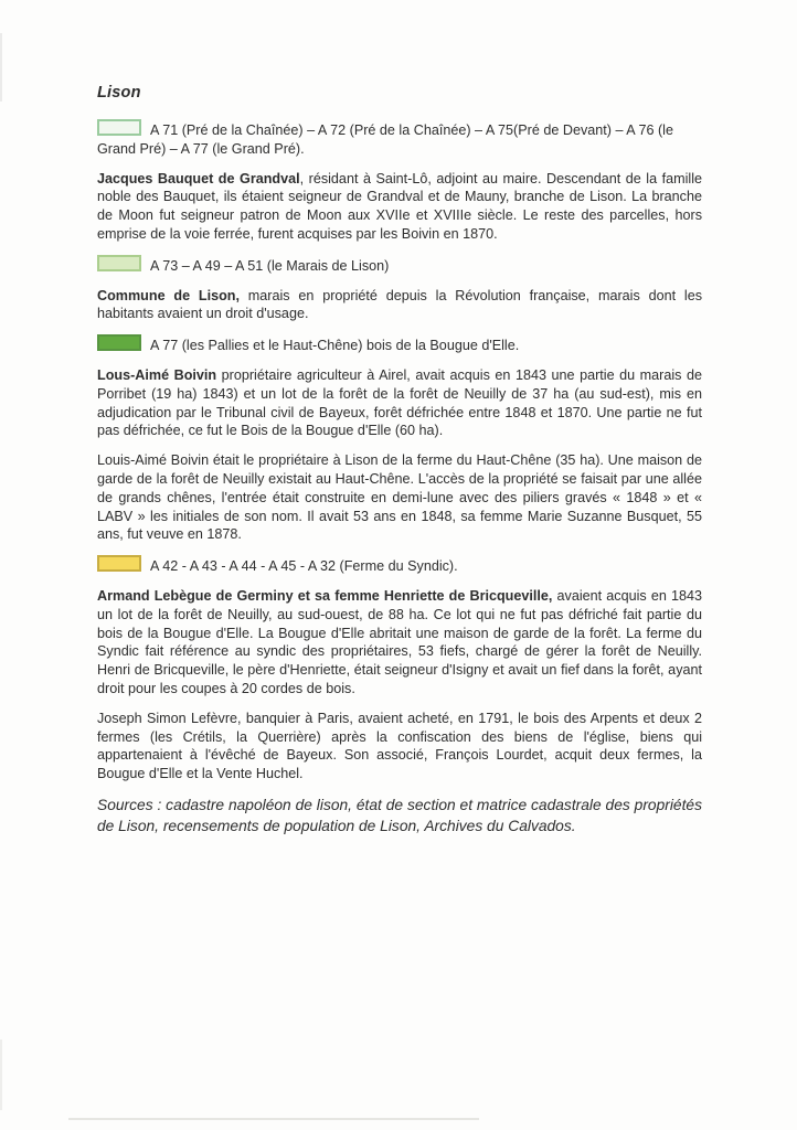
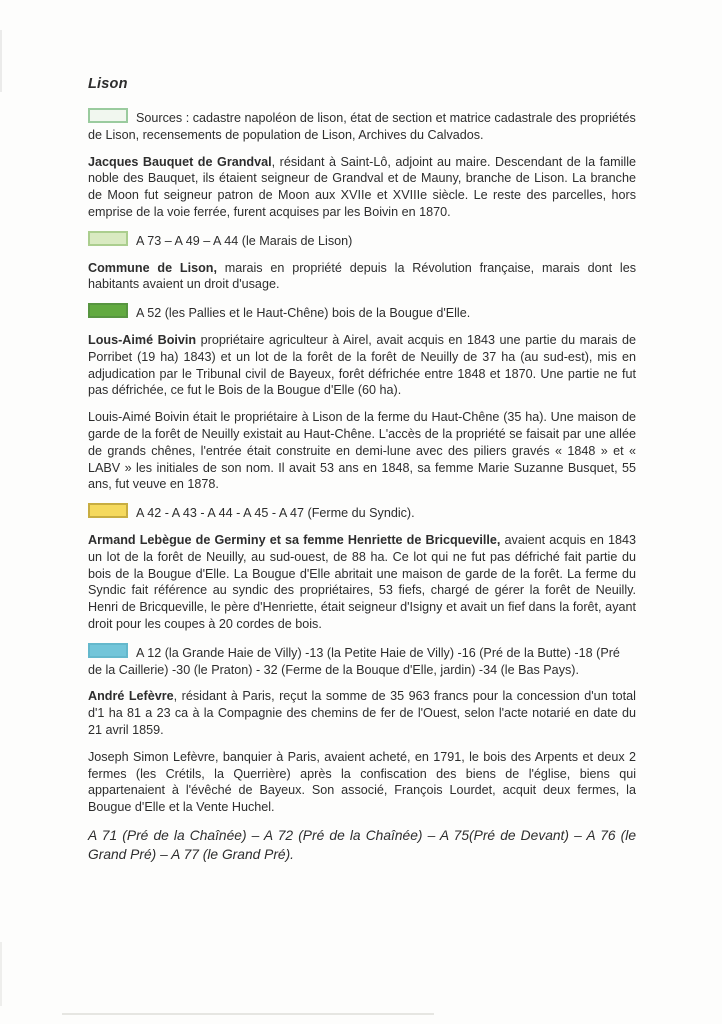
  Lison
- A 71 (Pré de la Chaînée) – A 72 (Pré de la Chaînée) – A 75(Pré de Devant) – A 76 (le Grand Pré) – A 77 (le Grand Pré).
+ Sources : cadastre napoléon de lison, état de section et matrice cadastrale des propriétés de Lison, recensements de population de Lison, Archives du Calvados.
  Jacques Bauquet de Grandval, résidant à Saint-Lô, adjoint au maire. Descendant de la famille noble des Bauquet, ils étaient seigneur de Grandval et de Mauny, branche de Lison. La branche de Moon fut seigneur patron de Moon aux XVIIe et XVIIIe siècle. Le reste des parcelles, hors emprise de la voie ferrée, furent acquises par les Boivin en 1870.
- A 73 – A 49 – A 51 (le Marais de Lison)
+ A 73 – A 49 – A 44 (le Marais de Lison)
  Commune de Lison, marais en propriété depuis la Révolution française, marais dont les habitants avaient un droit d'usage.
- A 77 (les Pallies et le Haut-Chêne) bois de la Bougue d'Elle.
+ A 52 (les Pallies et le Haut-Chêne) bois de la Bougue d'Elle.
  Lous-Aimé Boivin propriétaire agriculteur à Airel, avait acquis en 1843 une partie du marais de Porribet (19 ha) 1843) et un lot de la forêt de la forêt de Neuilly de 37 ha (au sud-est), mis en adjudication par le Tribunal civil de Bayeux, forêt défrichée entre 1848 et 1870. Une partie ne fut pas défrichée, ce fut le Bois de la Bougue d'Elle (60 ha).
  Louis-Aimé Boivin était le propriétaire à Lison de la ferme du Haut-Chêne (35 ha). Une maison de garde de la forêt de Neuilly existait au Haut-Chêne. L'accès de la propriété se faisait par une allée de grands chênes, l'entrée était construite en demi-lune avec des piliers gravés « 1848 » et « LABV » les initiales de son nom. Il avait 53 ans en 1848, sa femme Marie Suzanne Busquet, 55 ans, fut veuve en 1878.
- A 42 - A 43 - A 44 - A 45 - A 32 (Ferme du Syndic).
+ A 42 - A 43 - A 44 - A 45 - A 47 (Ferme du Syndic).
  Armand Lebègue de Germiny et sa femme Henriette de Bricqueville, avaient acquis en 1843 un lot de la forêt de Neuilly, au sud-ouest, de 88 ha. Ce lot qui ne fut pas défriché fait partie du bois de la Bougue d'Elle. La Bougue d'Elle abritait une maison de garde de la forêt. La ferme du Syndic fait référence au syndic des propriétaires, 53 fiefs, chargé de gérer la forêt de Neuilly. Henri de Bricqueville, le père d'Henriette, était seigneur d'Isigny et avait un fief dans la forêt, ayant droit pour les coupes à 20 cordes de bois.
+ A 12 (la Grande Haie de Villy) -13 (la Petite Haie de Villy) -16 (Pré de la Butte) -18 (Pré de la Caillerie) -30 (le Praton) - 32 (Ferme de la Bouque d'Elle, jardin) -34 (le Bas Pays).
+ André Lefèvre, résidant à Paris, reçut la somme de 35 963 francs pour la concession d'un total d'1 ha 81 a 23 ca à la Compagnie des chemins de fer de l'Ouest, selon l'acte notarié en date du 21 avril 1859.
  Joseph Simon Lefèvre, banquier à Paris, avaient acheté, en 1791, le bois des Arpents et deux 2 fermes (les Crétils, la Querrière) après la confiscation des biens de l'église, biens qui appartenaient à l'évêché de Bayeux. Son associé, François Lourdet, acquit deux fermes, la Bougue d'Elle et la Vente Huchel.
- Sources : cadastre napoléon de lison, état de section et matrice cadastrale des propriétés de Lison, recensements de population de Lison, Archives du Calvados.
+ A 71 (Pré de la Chaînée) – A 72 (Pré de la Chaînée) – A 75(Pré de Devant) – A 76 (le Grand Pré) – A 77 (le Grand Pré).
